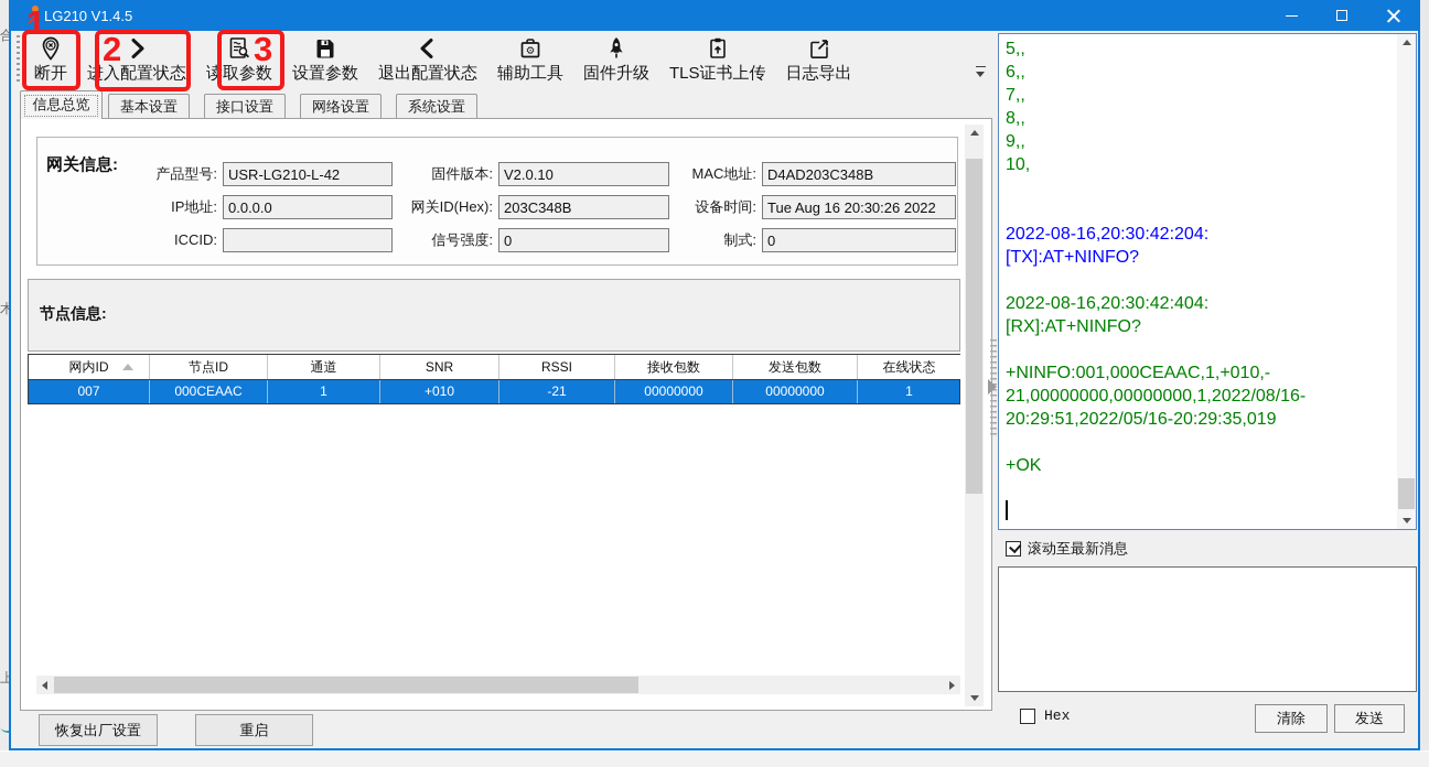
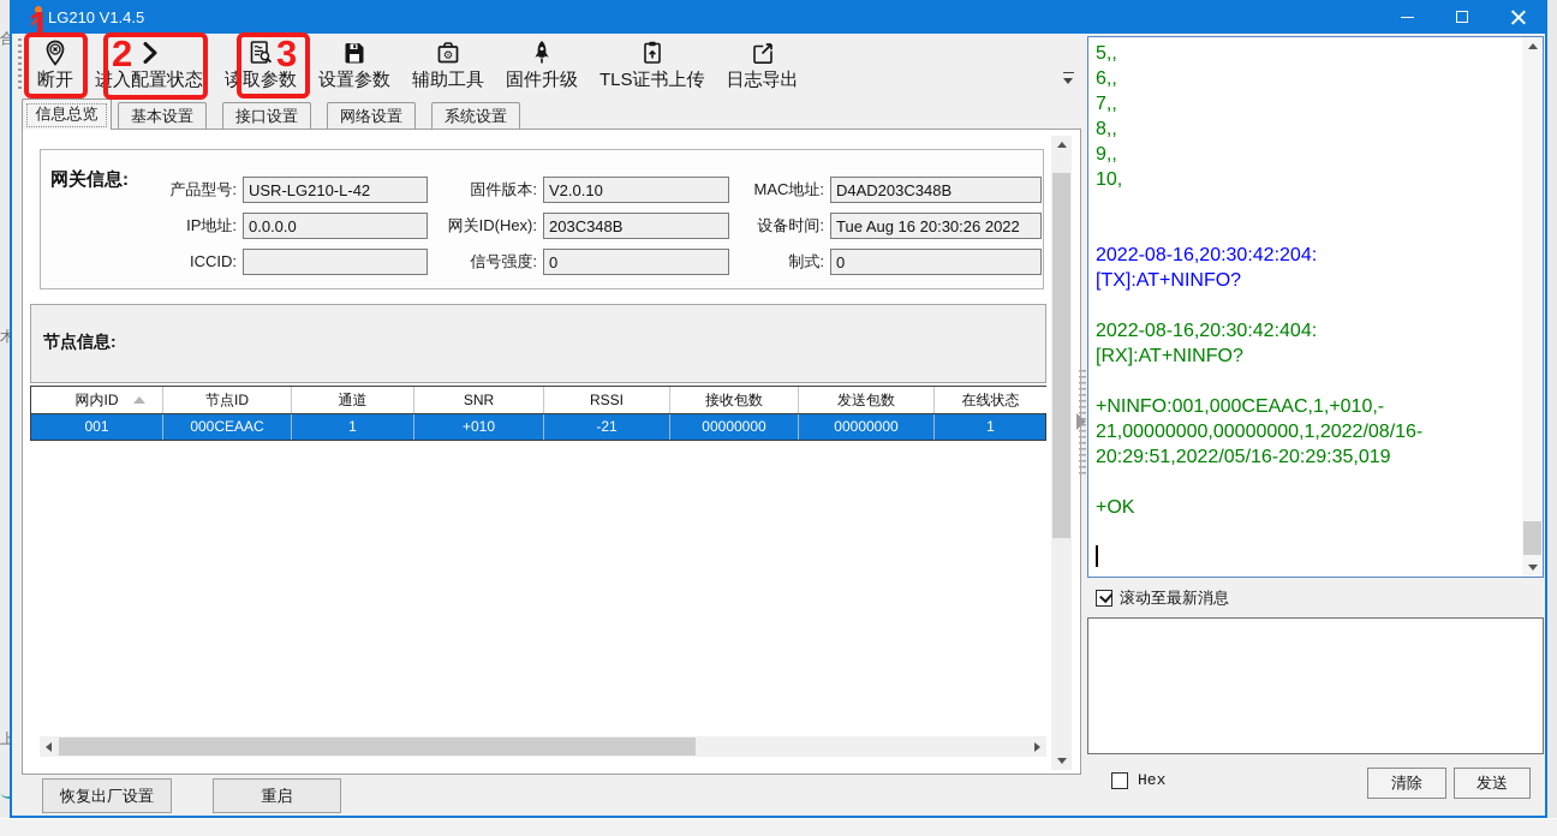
  合
  术
  上
  LG210 V1.4.5
  断开
  进入配置状态
  读取参数
  设置参数
- 退出配置状态
  ⚙
  辅助工具
  固件升级
  TLS证书上传
  日志导出
  信息总览
  基本设置
  接口设置
  网络设置
  系统设置
  网关信息:
  产品型号:
  USR-LG210-L-42
  固件版本:
  V2.0.10
  MAC地址:
  D4AD203C348B
  IP地址:
  0.0.0.0
  网关ID(Hex):
  203C348B
  设备时间:
  Tue Aug 16 20:30:26 2022
  ICCID:
  信号强度:
  0
  制式:
  0
  节点信息:
  网内ID
  节点ID
  通道
  SNR
  RSSI
  接收包数
  发送包数
  在线状态
- 007
+ 001
  000CEAAC
  1
  +010
  -21
  00000000
  00000000
  1
  恢复出厂设置
  重启
  5,,
  6,,
  7,,
  8,,
  9,,
  10,
  2022-08-16,20:30:42:204:
  [TX]:AT+NINFO?
  2022-08-16,20:30:42:404:
  [RX]:AT+NINFO?
  +NINFO:001,000CEAAC,1,+010,-
  21,00000000,00000000,1,2022/08/16-
  20:29:51,2022/05/16-20:29:35,019
  +OK
  滚动至最新消息
  Hex
  清除
  发送
  1
  2
  3
